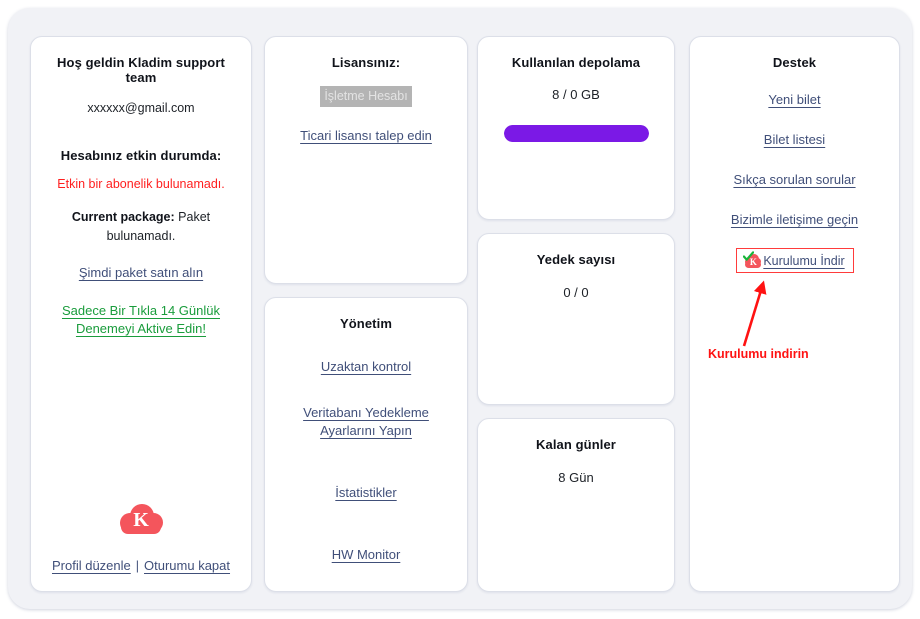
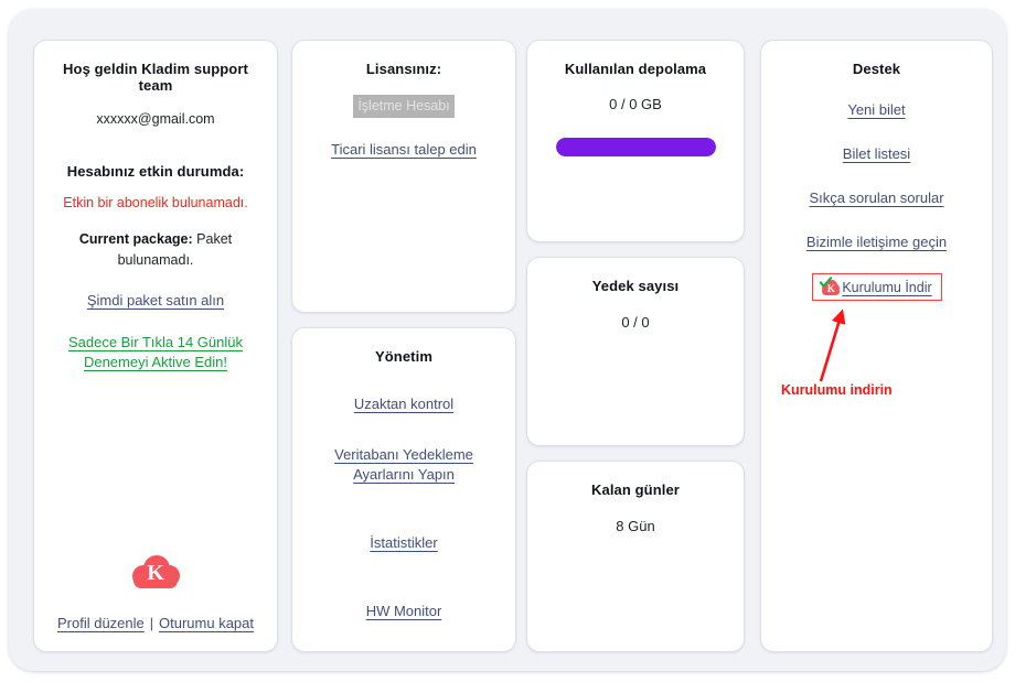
  Hoş geldin Kladim support team
  xxxxxx@gmail.com
  Hesabınız etkin durumda:
  Etkin bir abonelik bulunamadı.
  Current package: Paket bulunamadı.
  Şimdi paket satın alın
  Sadece Bir Tıkla 14 Günlük Denemeyi Aktive Edin!
  K
  Profil düzenle
  |
  Oturumu kapat
  Lisansınız:
  İşletme Hesabı
  Ticari lisansı talep edin
  Yönetim
  Uzaktan kontrol
  Veritabanı Yedekleme Ayarlarını Yapın
  İstatistikler
  HW Monitor
  Kullanılan depolama
- 8 / 0 GB
+ 0 / 0 GB
  Yedek sayısı
  0 / 0
  Kalan günler
  8 Gün
  Destek
  Yeni bilet
  Bilet listesi
  Sıkça sorulan sorular
  Bizimle iletişime geçin
  K
  Kurulumu İndir
  Kurulumu indirin
